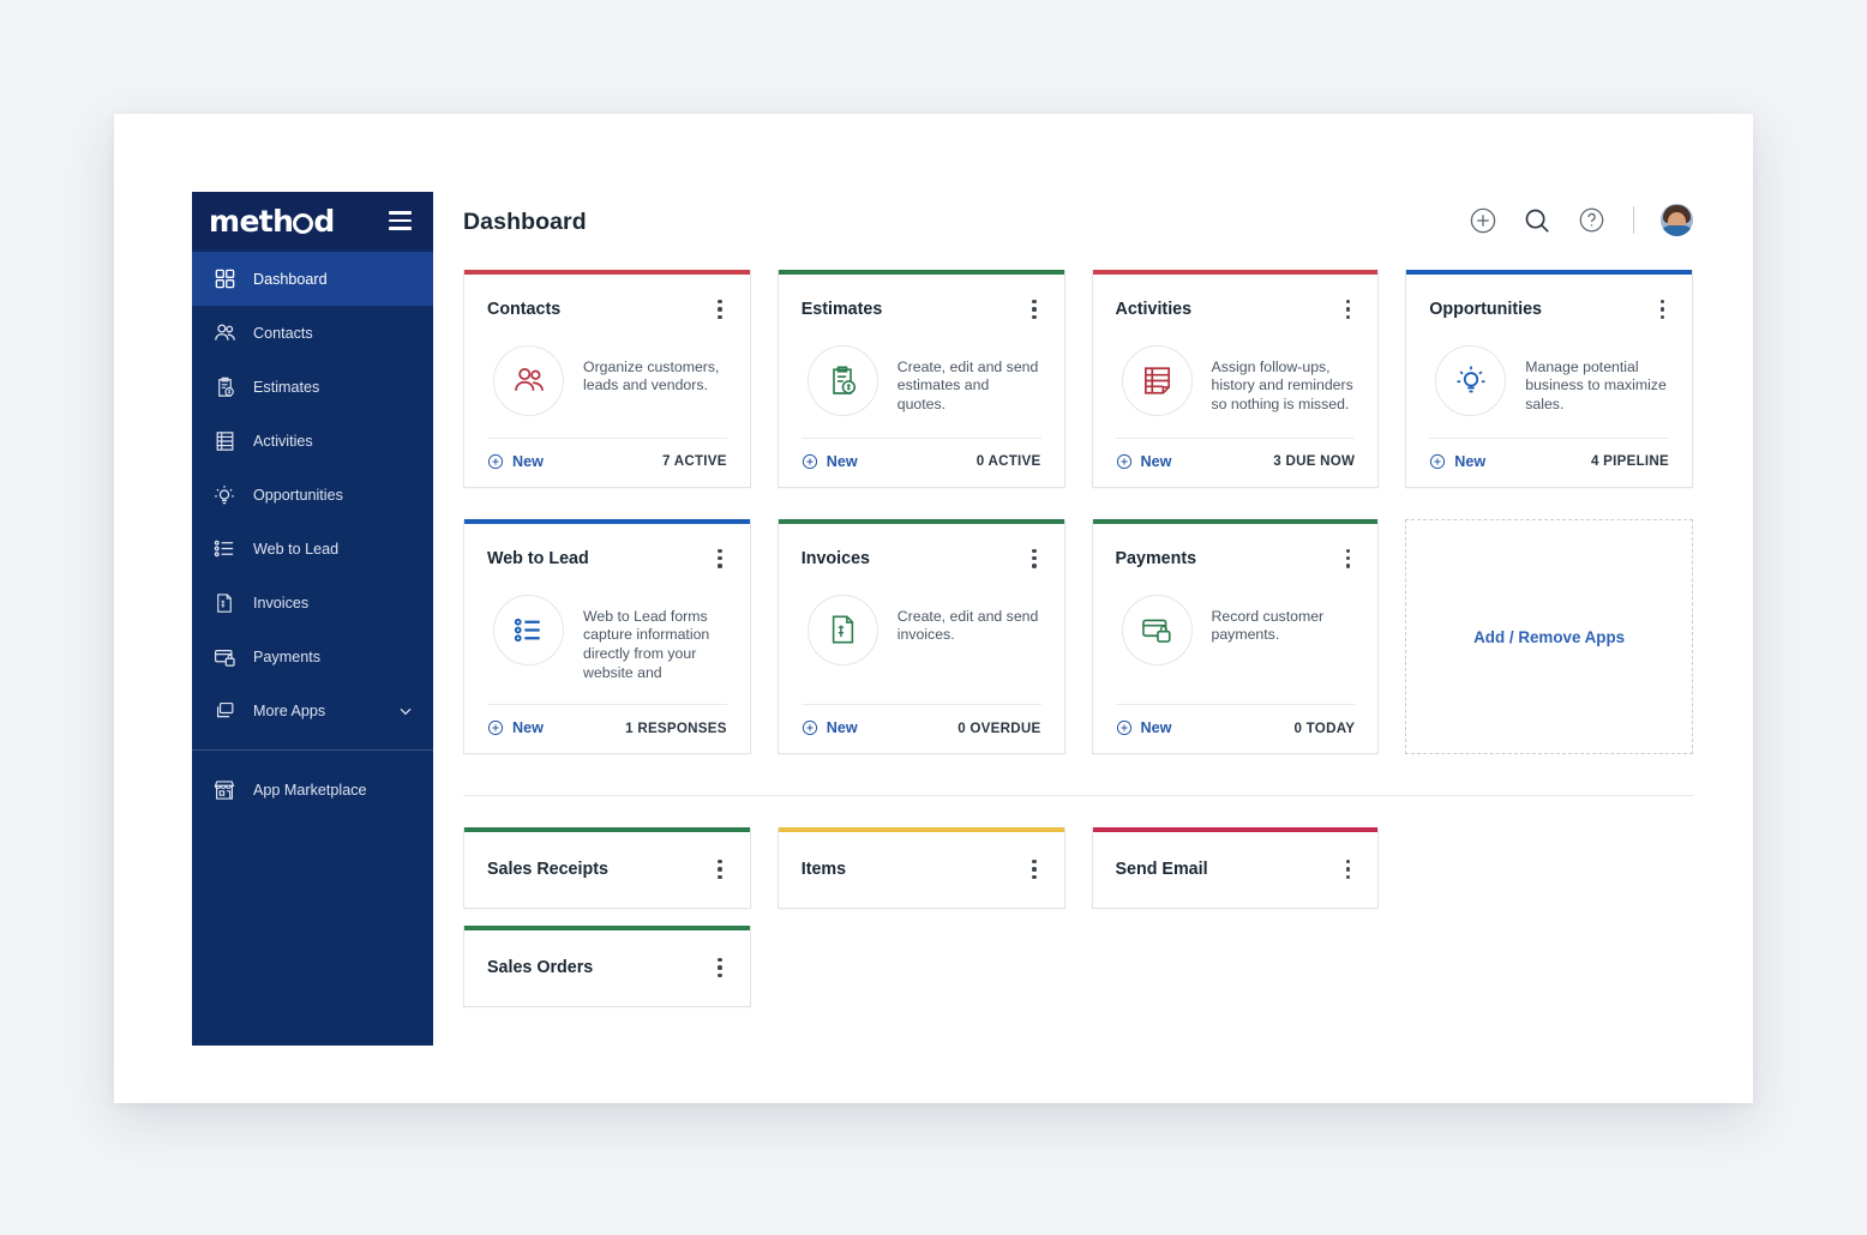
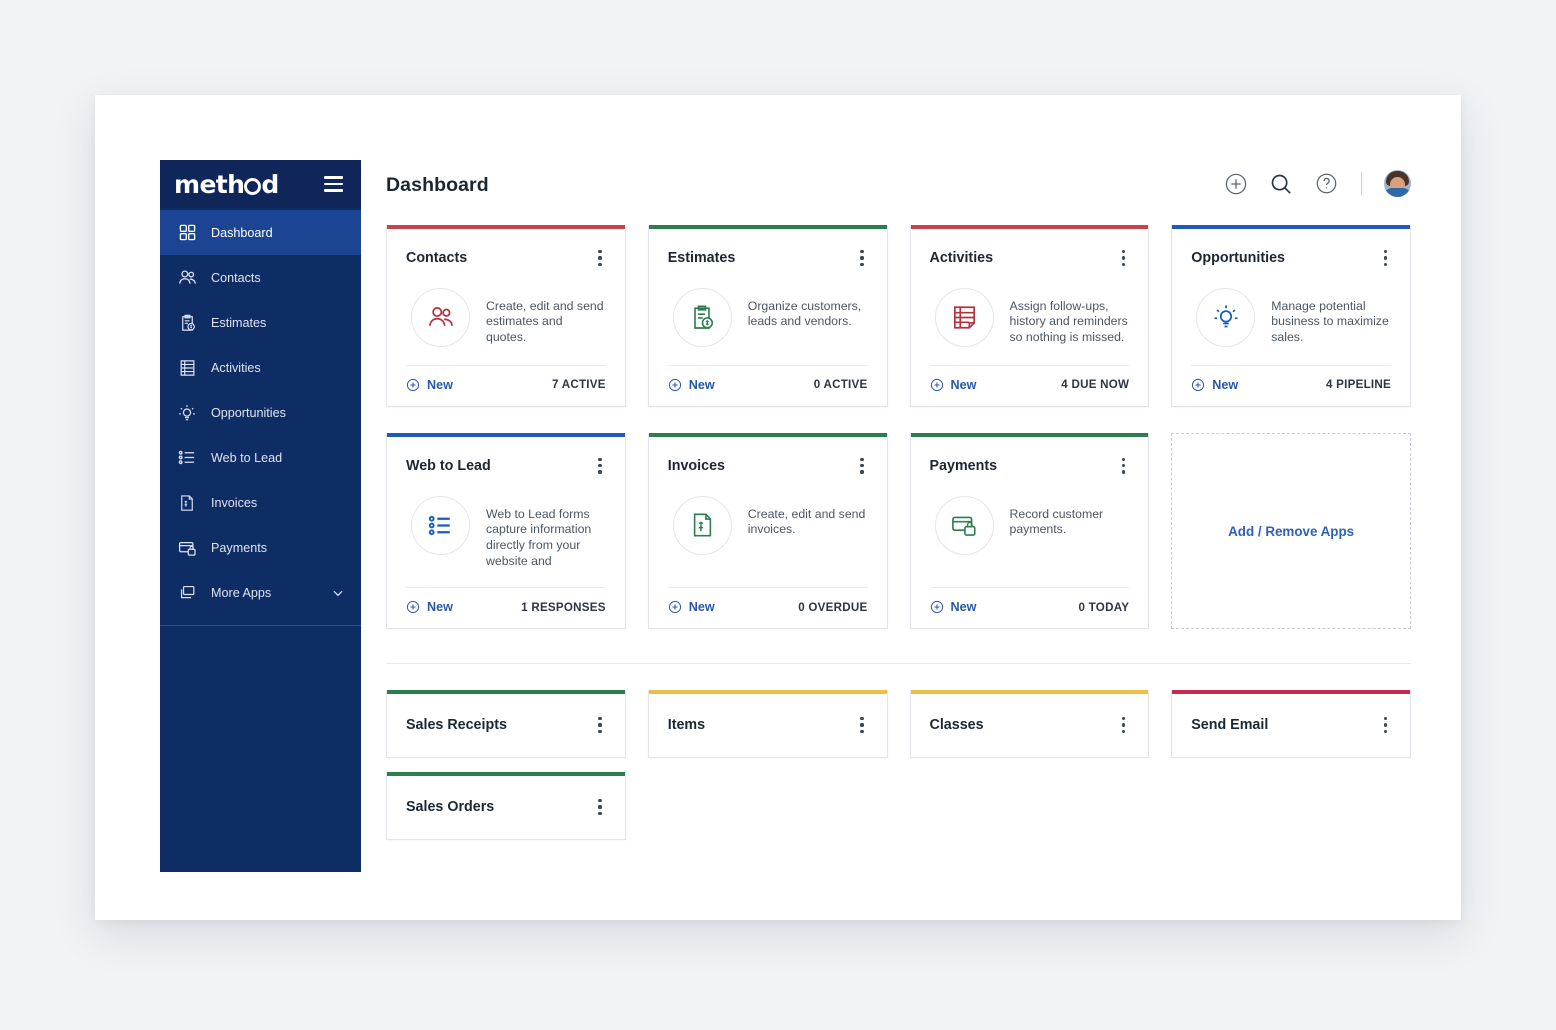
  meth d
  Dashboard
  Contacts
  Estimates
  Activities
  Opportunities
  Web to Lead
  Invoices
  Payments
  More Apps
- App Marketplace
  Dashboard
  Contacts
- Organize customers, leads and vendors.
+ Create, edit and send estimates and quotes.
  New
  7 ACTIVE
  Estimates
- Create, edit and send estimates and quotes.
+ Organize customers, leads and vendors.
  New
  0 ACTIVE
  Activities
  Assign follow-ups, history and reminders so nothing is missed.
  New
- 3 DUE NOW
+ 4 DUE NOW
  Opportunities
  Manage potential business to maximize sales.
  New
  4 PIPELINE
  Web to Lead
  Web to Lead forms capture information directly from your website and
  New
  1 RESPONSES
  Invoices
  Create, edit and send invoices.
  New
  0 OVERDUE
  Payments
  Record customer payments.
  New
  0 TODAY
  Add / Remove Apps
  Sales Receipts
  Items
+ Classes
  Send Email
  Sales Orders
